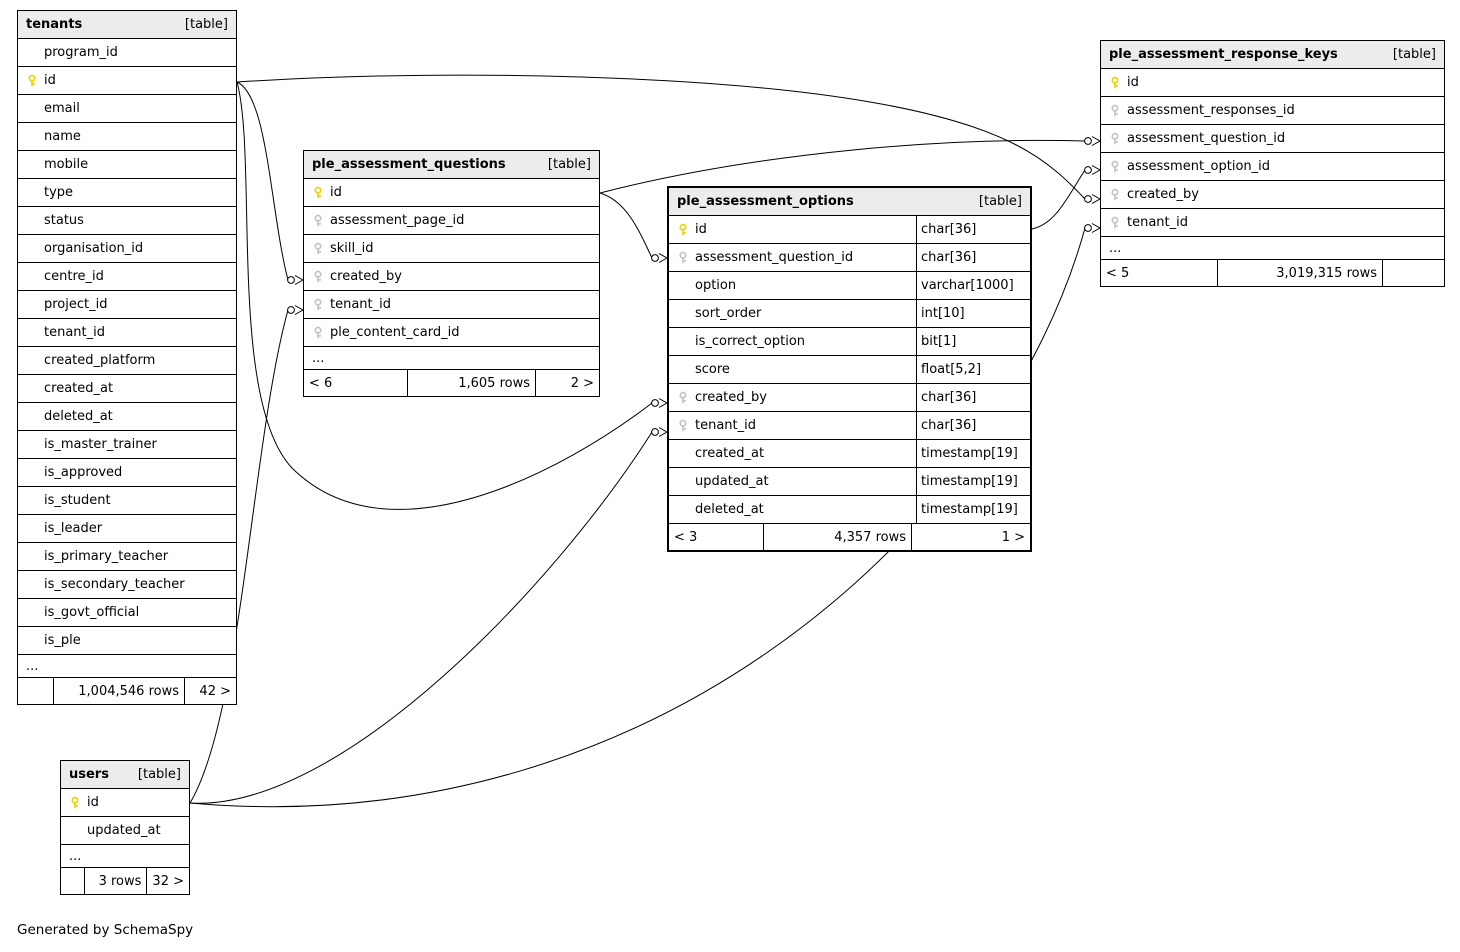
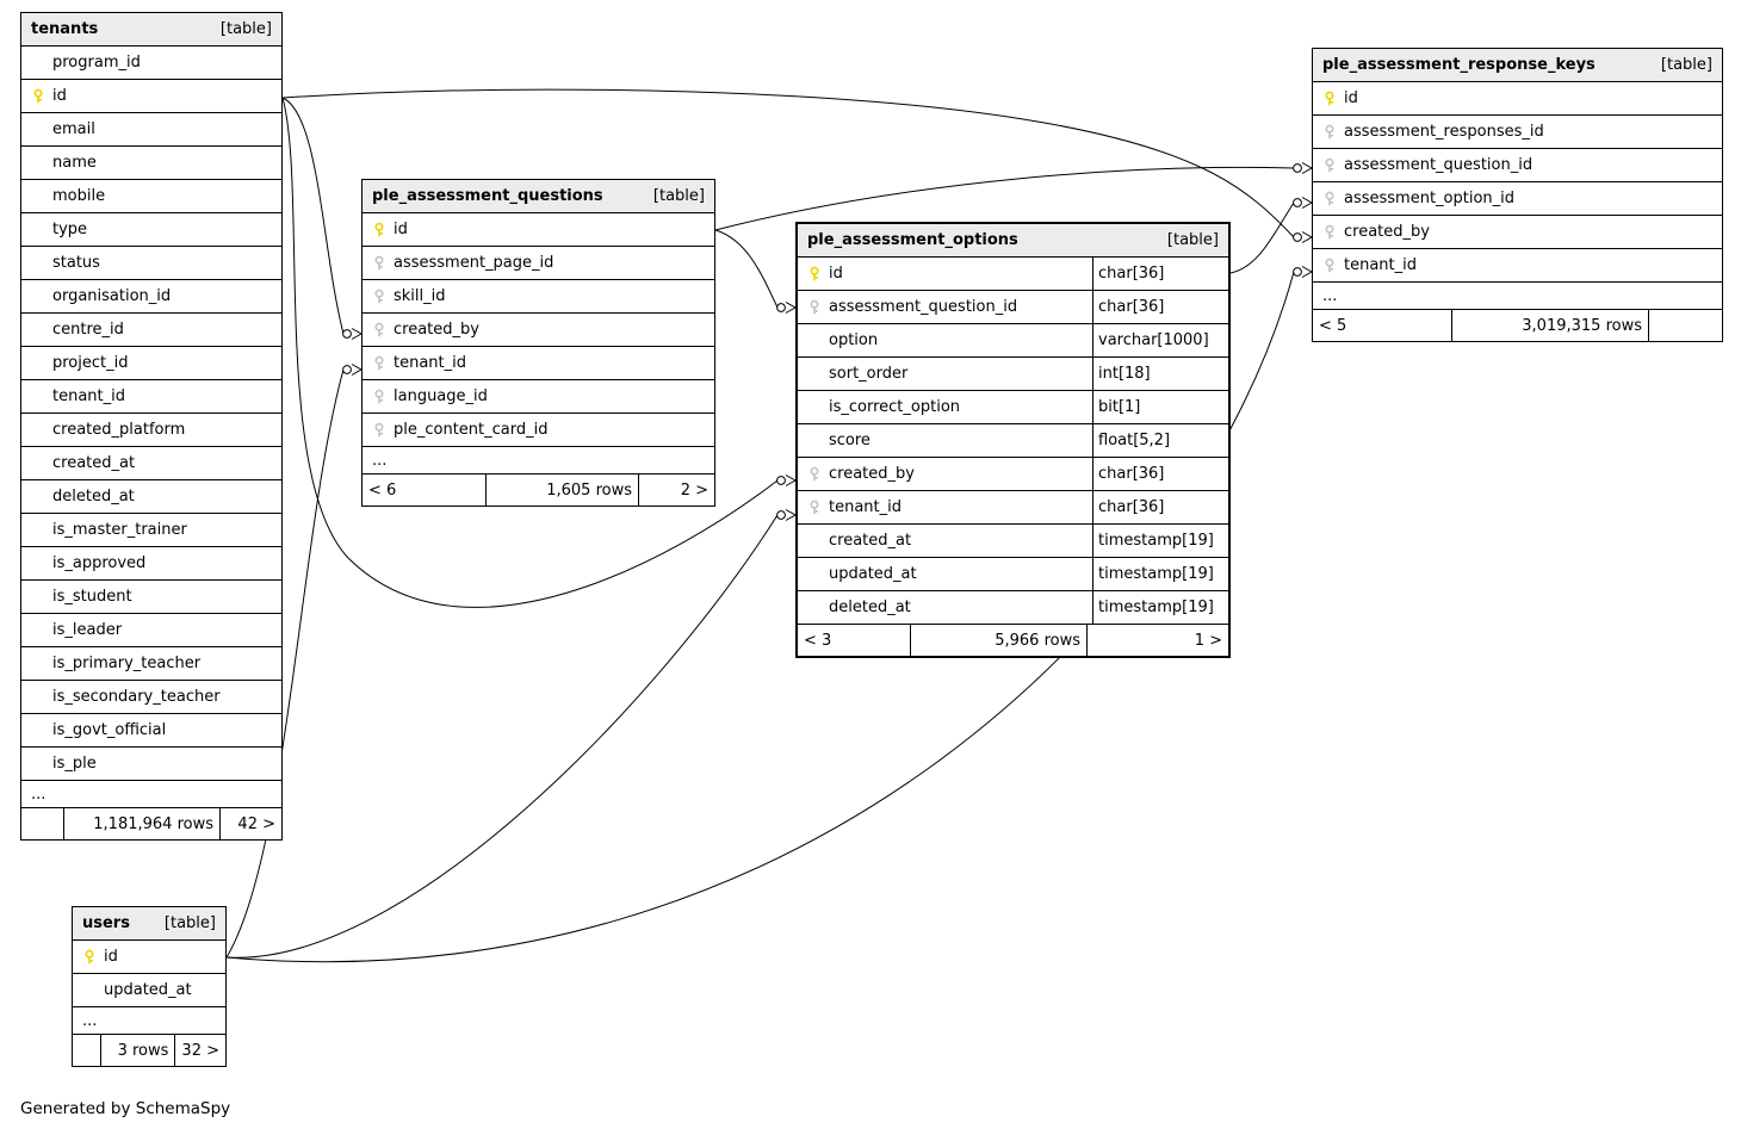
  tenants
  [table]
  program_id
  id
  email
  name
  mobile
  type
  status
  organisation_id
  centre_id
  project_id
  tenant_id
  created_platform
  created_at
  deleted_at
  is_master_trainer
  is_approved
  is_student
  is_leader
  is_primary_teacher
  is_secondary_teacher
  is_govt_official
  is_ple
  ...
- 1,004,546 rows
+ 1,181,964 rows
  42 >
  ple_assessment_questions
  [table]
  id
  assessment_page_id
  skill_id
  created_by
  tenant_id
+ language_id
  ple_content_card_id
  ...
  < 6
  1,605 rows
  2 >
  ple_assessment_options
  [table]
  id
  char[36]
  assessment_question_id
  char[36]
  option
  varchar[1000]
  sort_order
- int[10]
+ int[18]
  is_correct_option
  bit[1]
  score
  float[5,2]
  created_by
  char[36]
  tenant_id
  char[36]
  created_at
  timestamp[19]
  updated_at
  timestamp[19]
  deleted_at
  timestamp[19]
  < 3
- 4,357 rows
+ 5,966 rows
  1 >
  ple_assessment_response_keys
  [table]
  id
  assessment_responses_id
  assessment_question_id
  assessment_option_id
  created_by
  tenant_id
  ...
  < 5
  3,019,315 rows
  users
  [table]
  id
  updated_at
  ...
  3 rows
  32 >
  Generated by SchemaSpy
